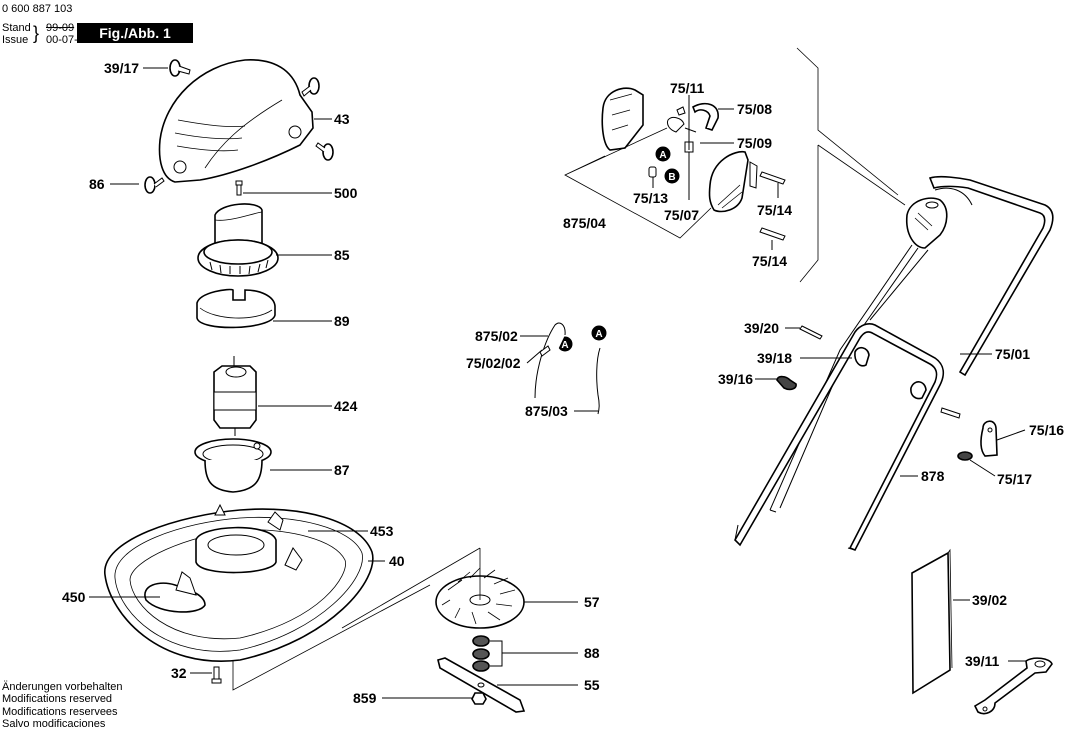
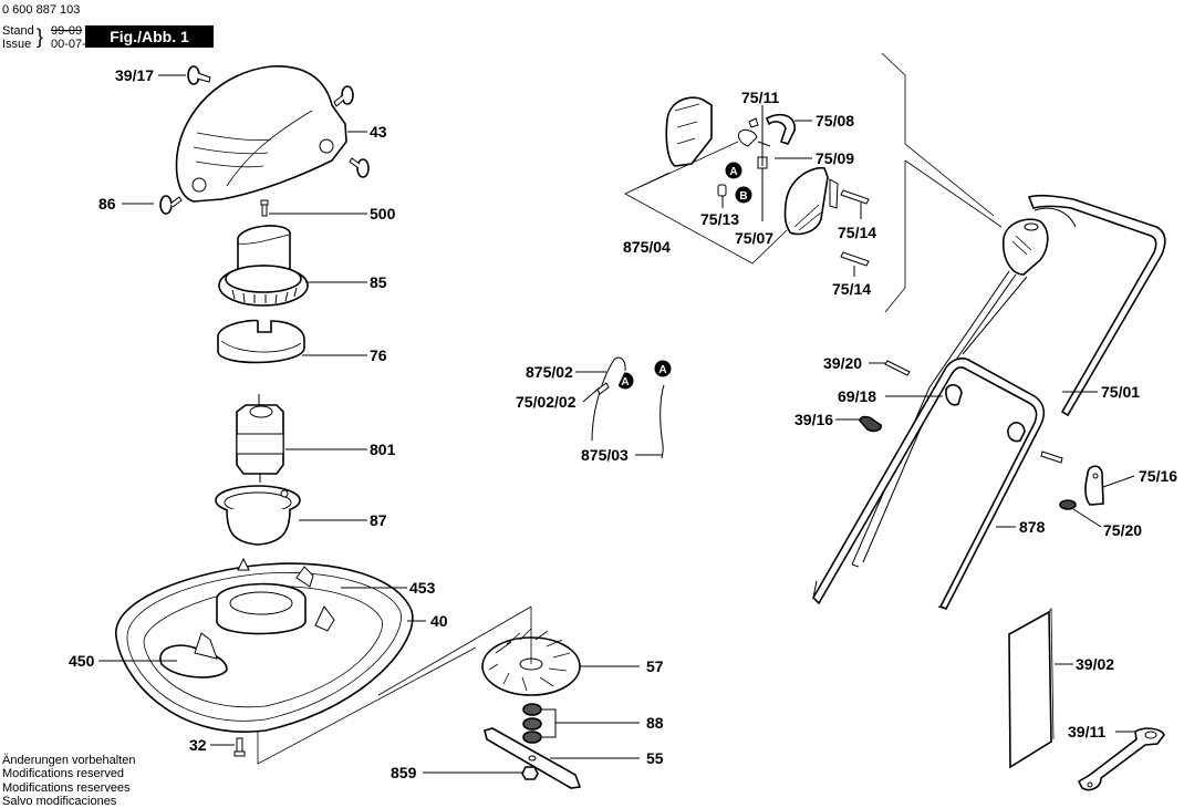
  0 600 887 103
  Stand
  Issue
  }
  99-09
  00-07-
  Fig./Abb. 1
  Änderungen vorbehalten
  Modifications reserved
  Modifications reservees
  Salvo modificaciones
  A
  B
  A
  A
  39/17
  43
  86
  500
  85
- 89
+ 76
- 424
+ 801
  87
  453
  40
  450
  32
  57
  88
  55
  859
  75/11
  75/08
  75/09
  75/13
  75/07
  75/14
  75/14
  875/04
  875/02
  75/02/02
  875/03
  39/20
- 39/18
+ 69/18
  39/16
  75/01
  75/16
- 75/17
+ 75/20
  878
  39/02
  39/11
